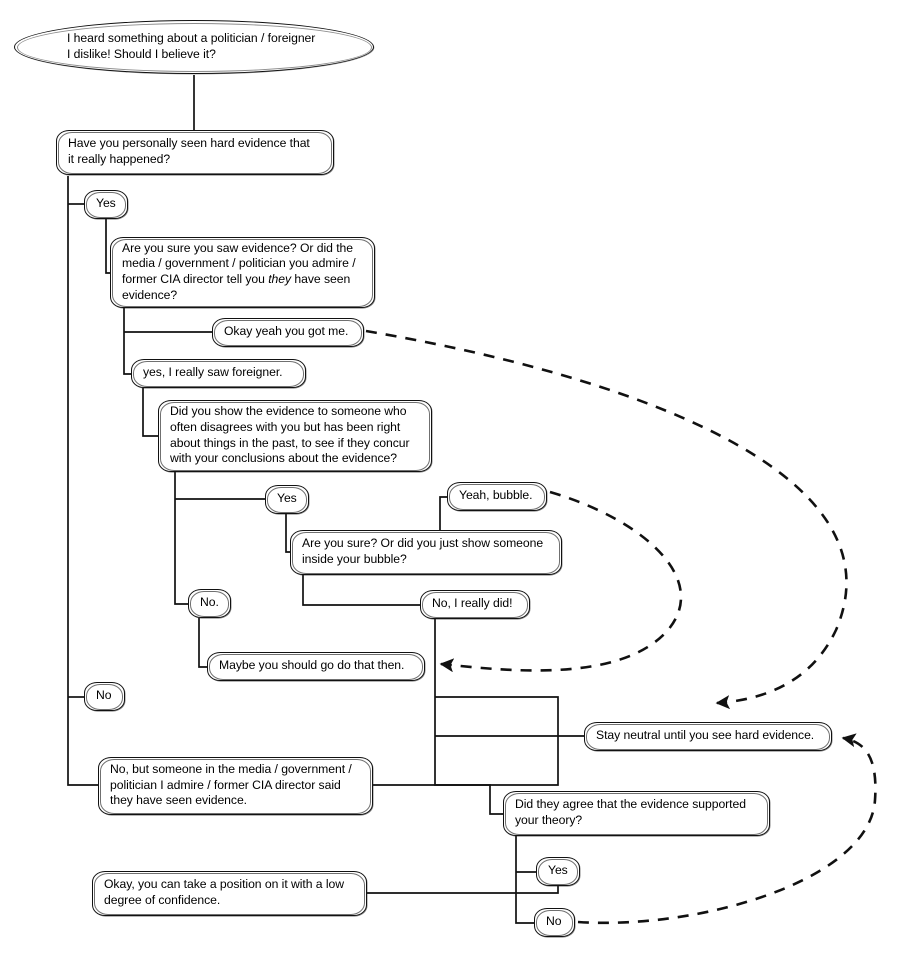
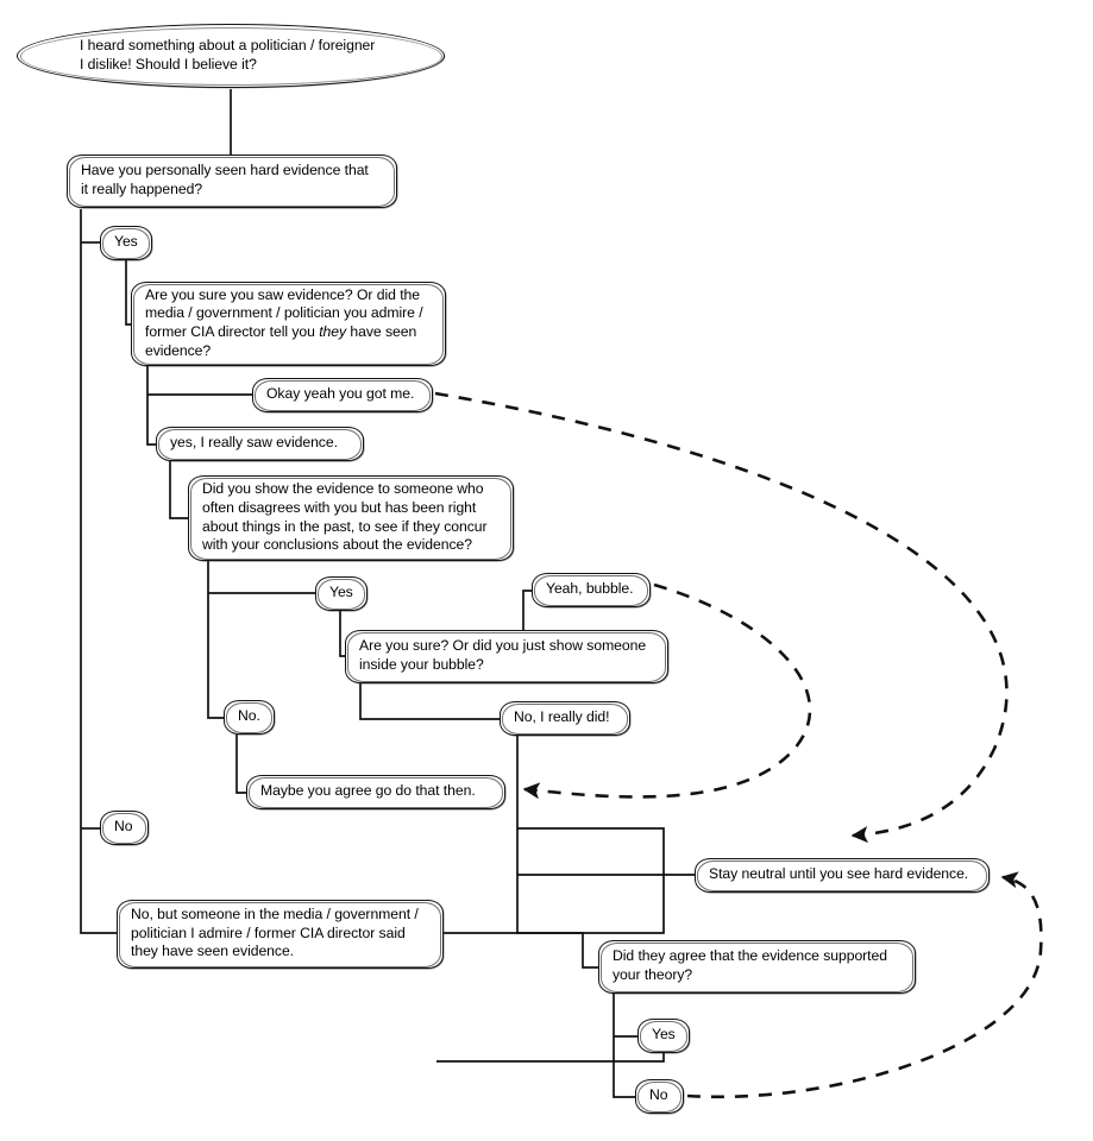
  I heard something about a politician / foreigner
  I dislike! Should I believe it?
  Have you personally seen hard evidence that
  it really happened?
  Yes
  Are you sure you saw evidence? Or did the
  media / government / politician you admire /
  former CIA director tell you they have seen
  evidence?
  Okay yeah you got me.
- yes, I really saw foreigner.
+ yes, I really saw evidence.
  Did you show the evidence to someone who
  often disagrees with you but has been right
  about things in the past, to see if they concur
  with your conclusions about the evidence?
  Yes
  Yeah, bubble.
  Are you sure? Or did you just show someone
  inside your bubble?
  No.
  No, I really did!
- Maybe you should go do that then.
+ Maybe you agree go do that then.
  No
  Stay neutral until you see hard evidence.
  No, but someone in the media / government /
  politician I admire / former CIA director said
  they have seen evidence.
  Did they agree that the evidence supported
  your theory?
  Yes
- Okay, you can take a position on it with a low
- degree of confidence.
  No
